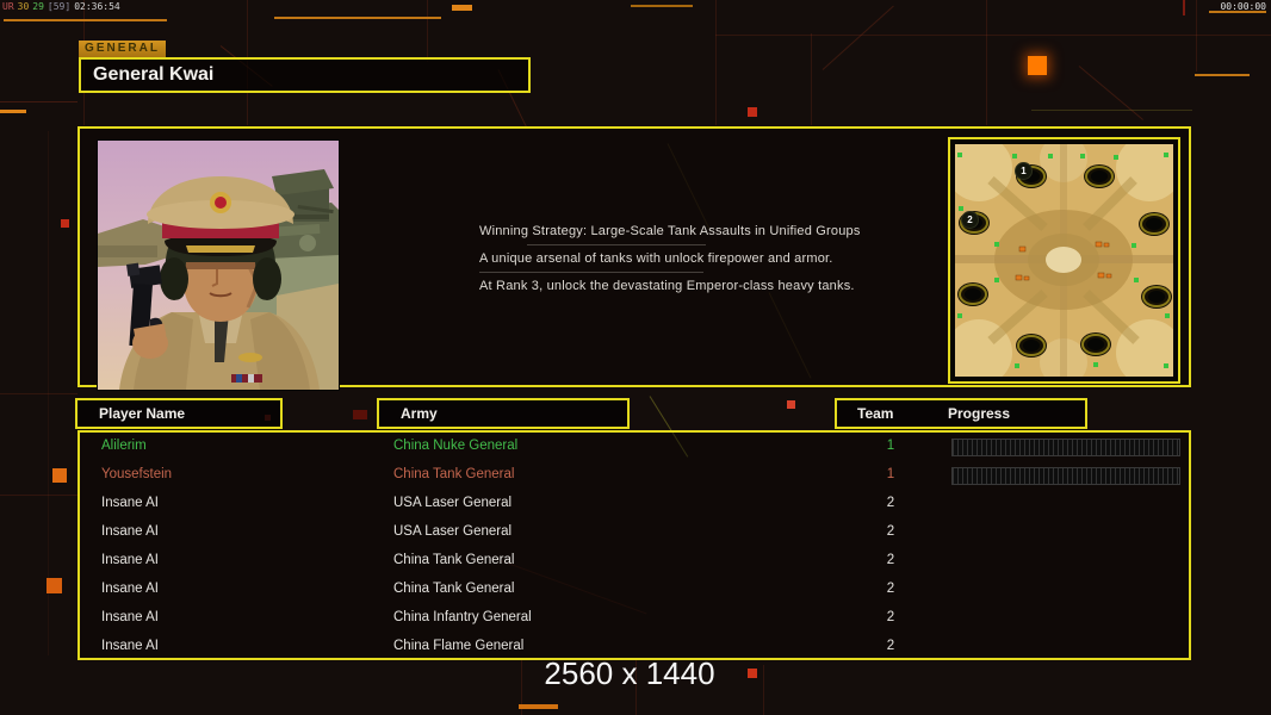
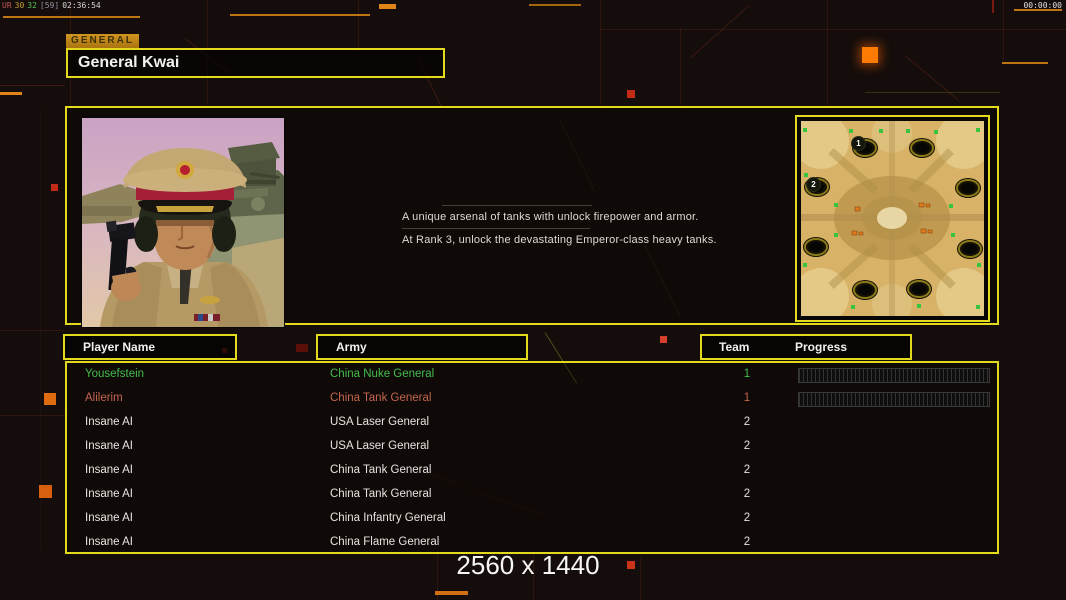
- UR 30 29 [59] 02:36:54
+ UR 30 32 [59] 02:36:54
  00:00:00
  GENERAL
  General Kwai
- Winning Strategy: Large-Scale Tank Assaults in Unified Groups
  A unique arsenal of tanks with unlock firepower and armor.
  At Rank 3, unlock the devastating Emperor-class heavy tanks.
  1
  2
  Player Name
  Army
  Team
  Progress
- Alilerim
+ Yousefstein
  China Nuke General
  1
- Yousefstein
+ Alilerim
  China Tank General
  1
  Insane AI
  USA Laser General
  2
  Insane AI
  USA Laser General
  2
  Insane AI
  China Tank General
  2
  Insane AI
  China Tank General
  2
  Insane AI
  China Infantry General
  2
  Insane AI
  China Flame General
  2
  2560 x 1440
